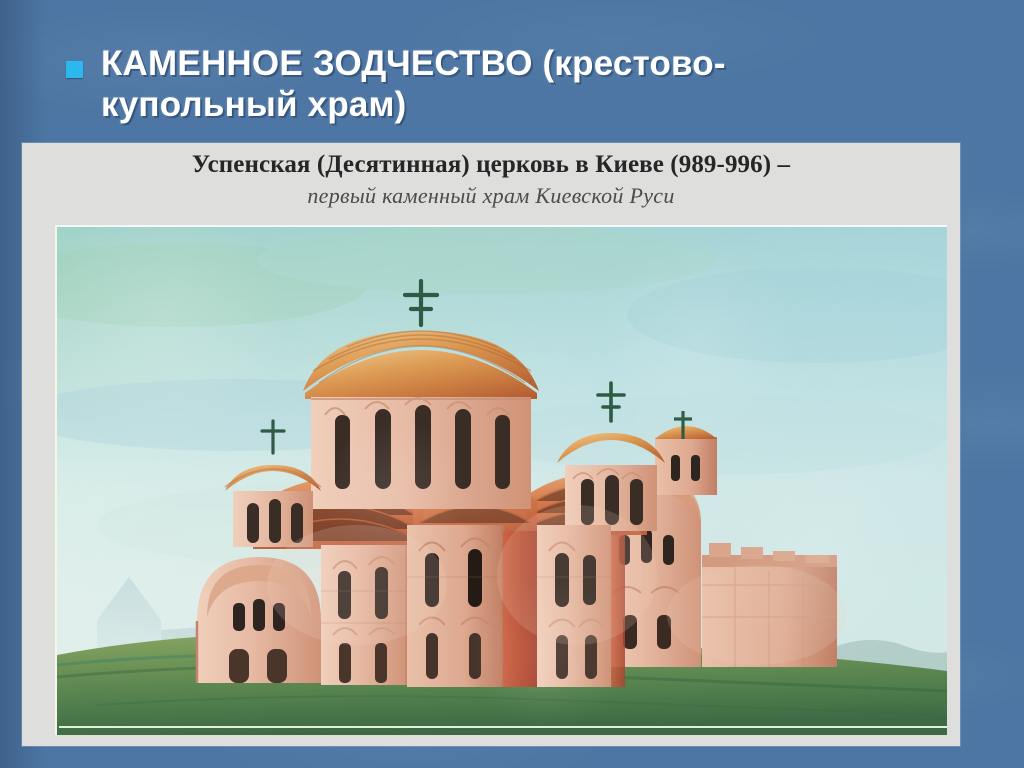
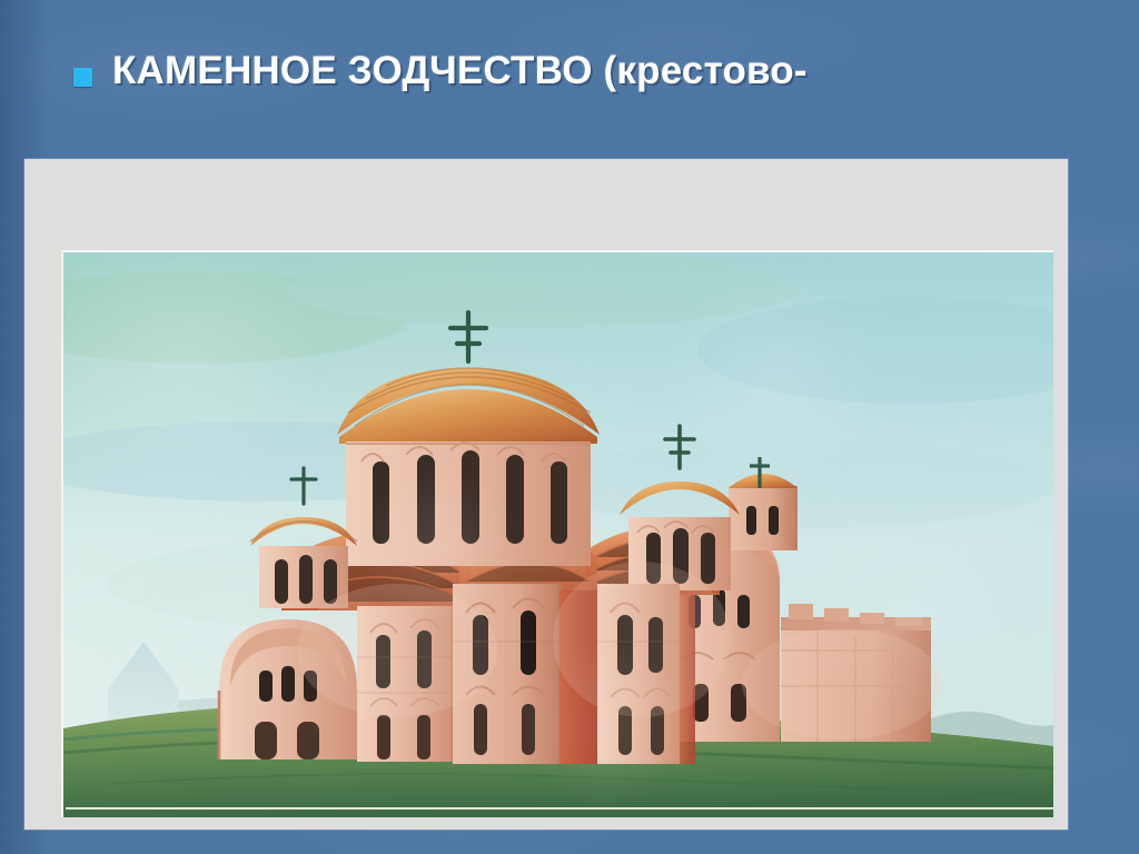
  КАМЕННОЕ ЗОДЧЕСТВО (крестово-
- купольный храм)
- Успенская (Десятинная) церковь в Киеве (989-996) –
- первый каменный храм Киевской Руси
